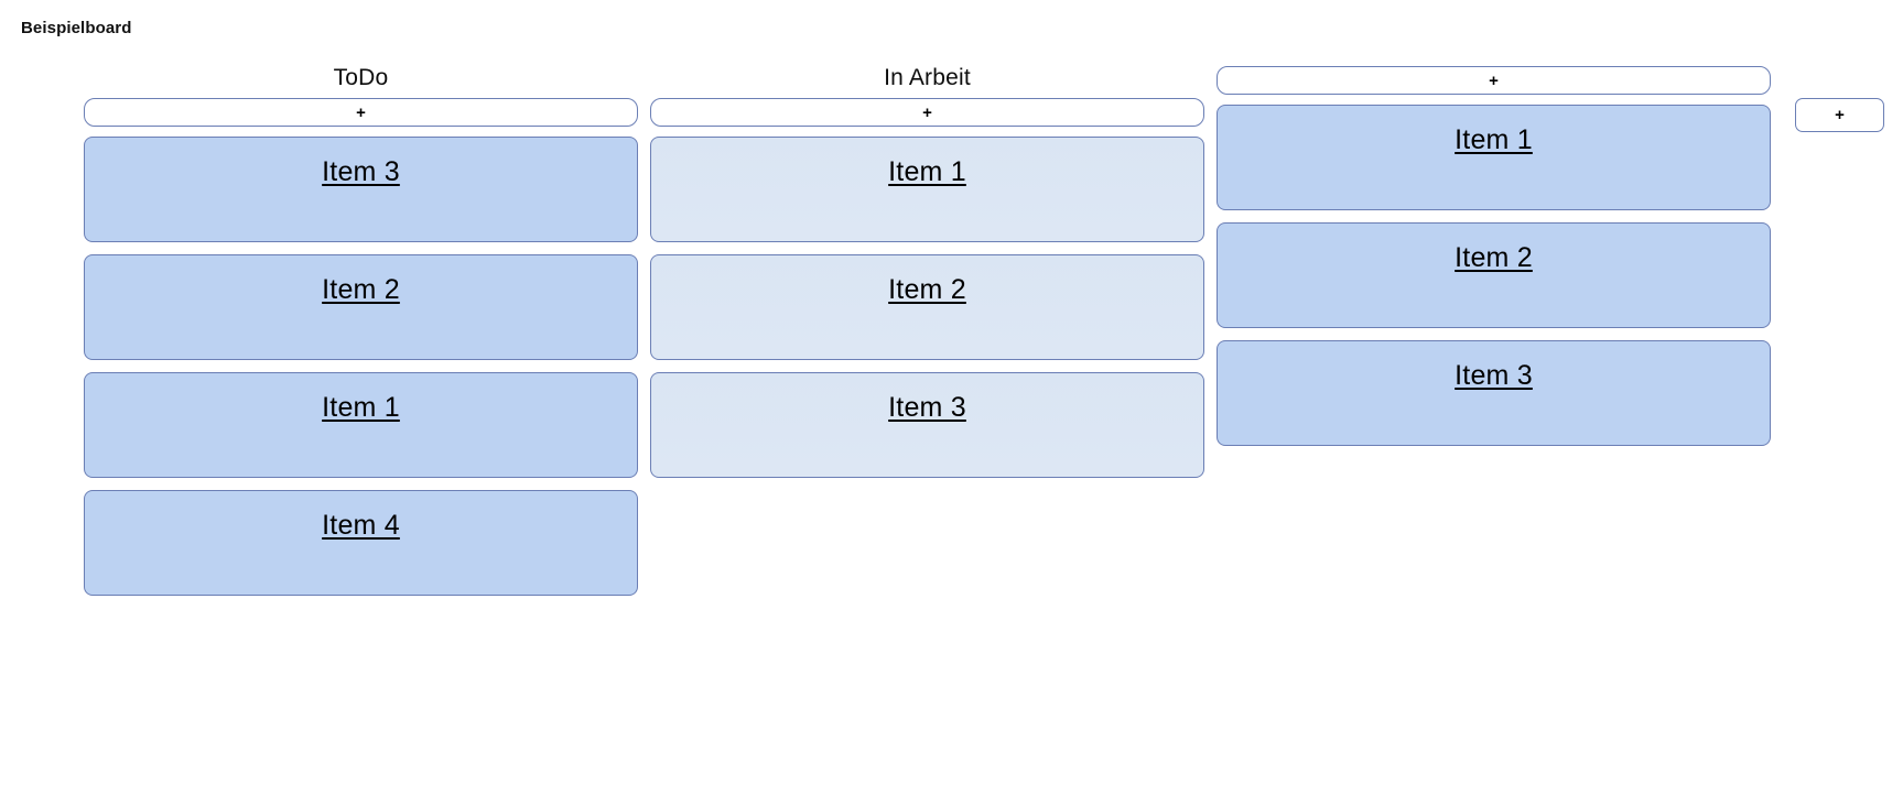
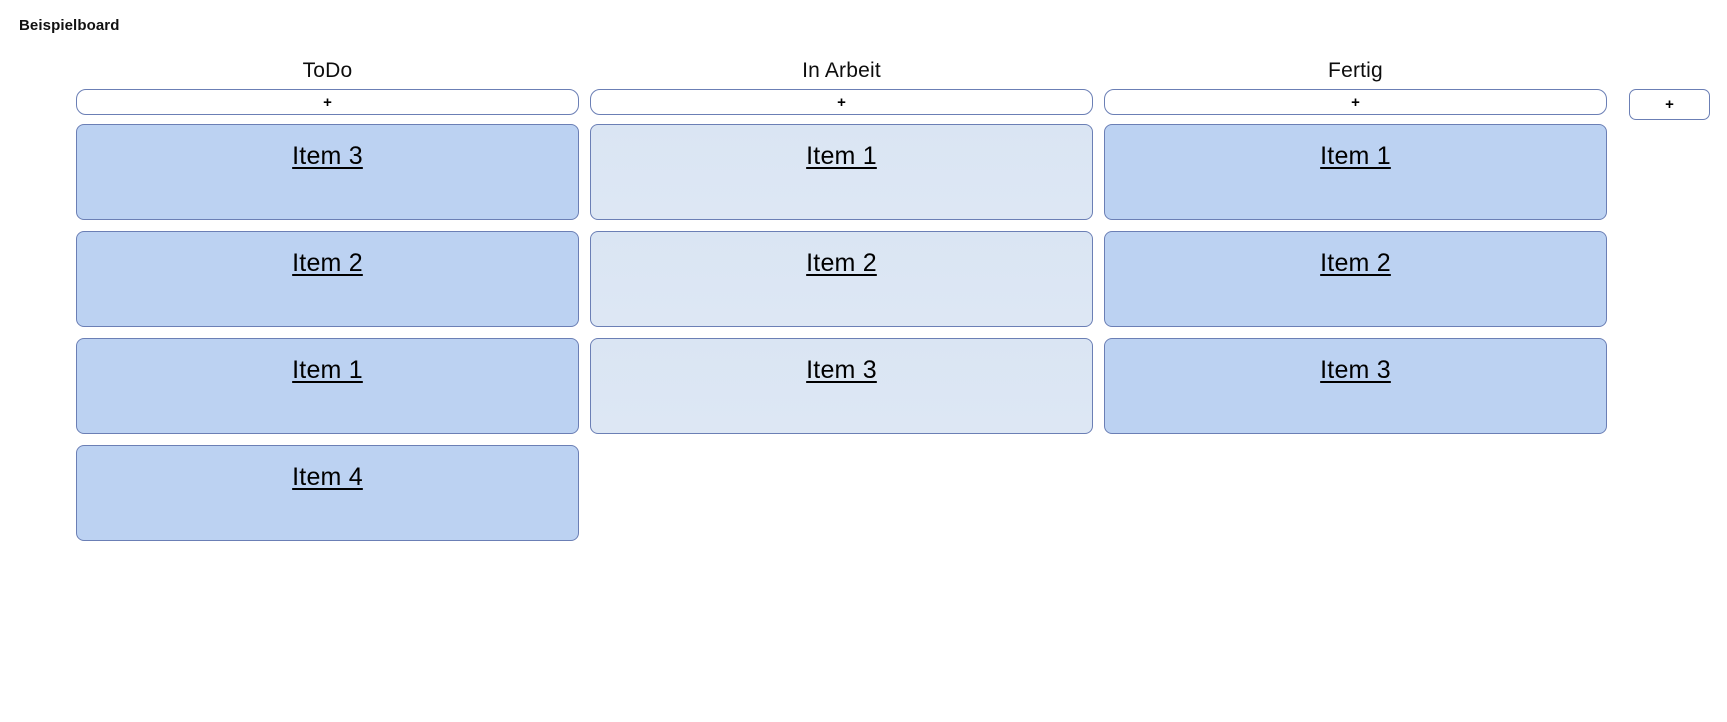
  Beispielboard
  ToDo
  +
  Item 3
  Item 2
  Item 1
  Item 4
  In Arbeit
  +
  Item 1
  Item 2
  Item 3
+ Fertig
  +
  Item 1
  Item 2
  Item 3
  +
